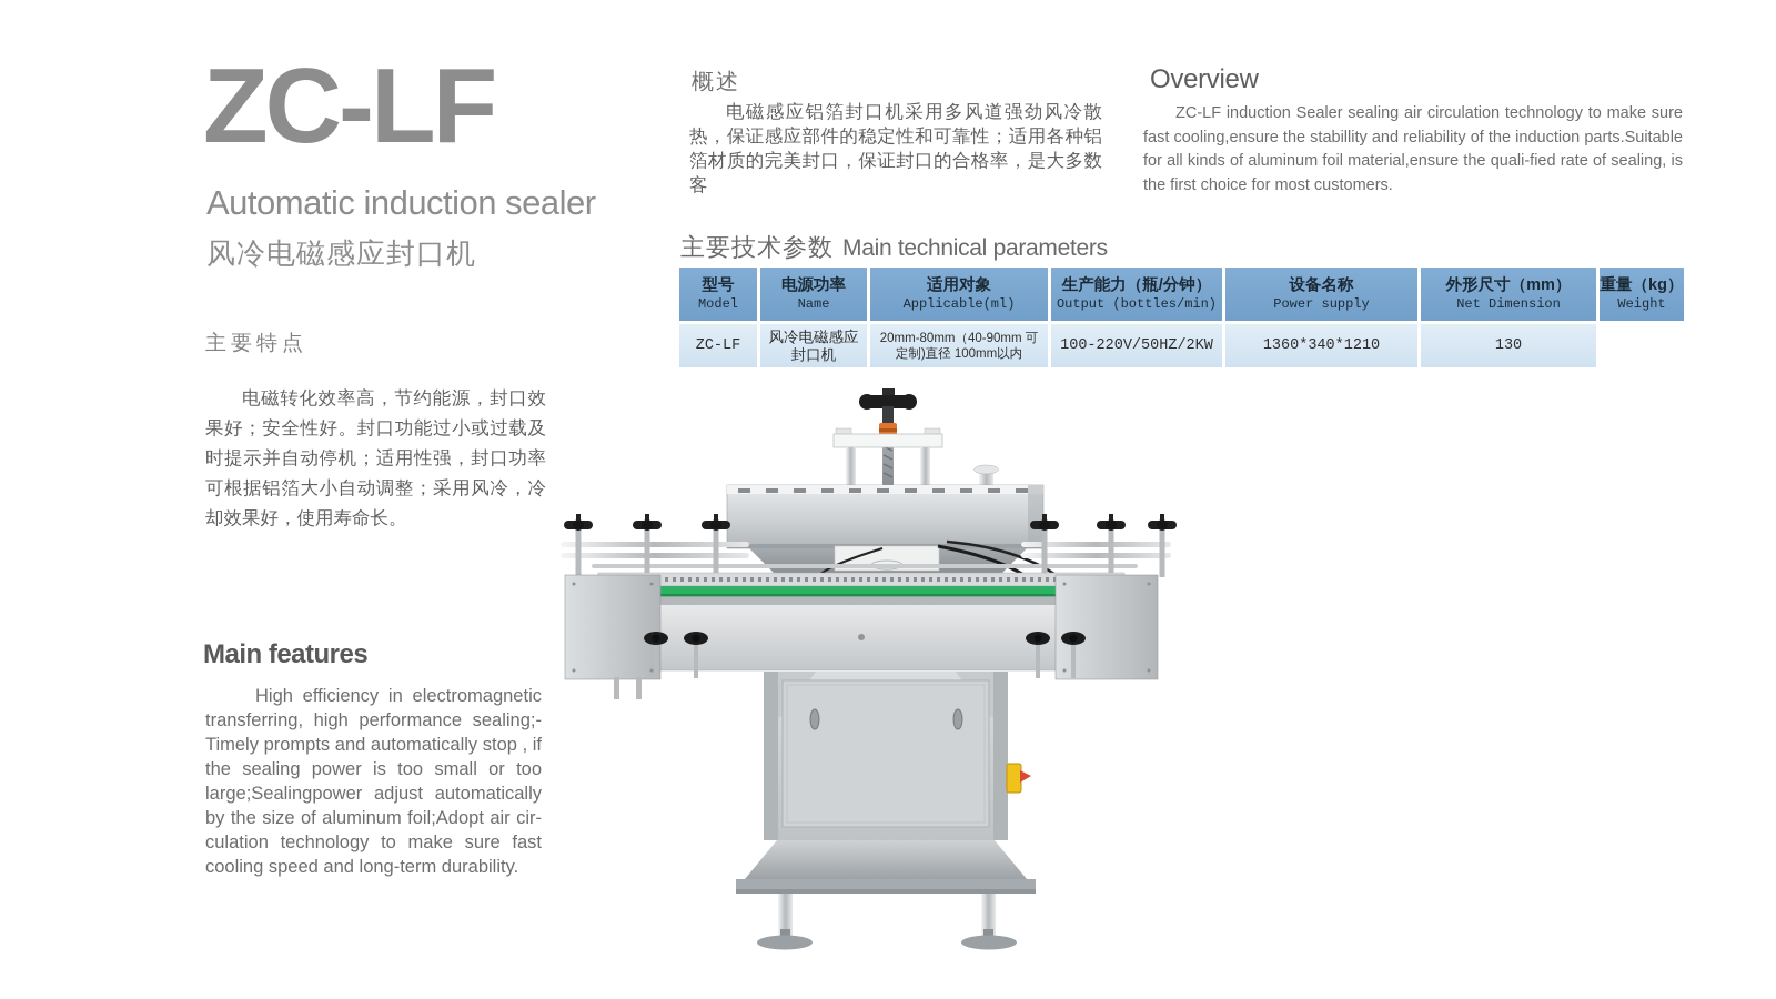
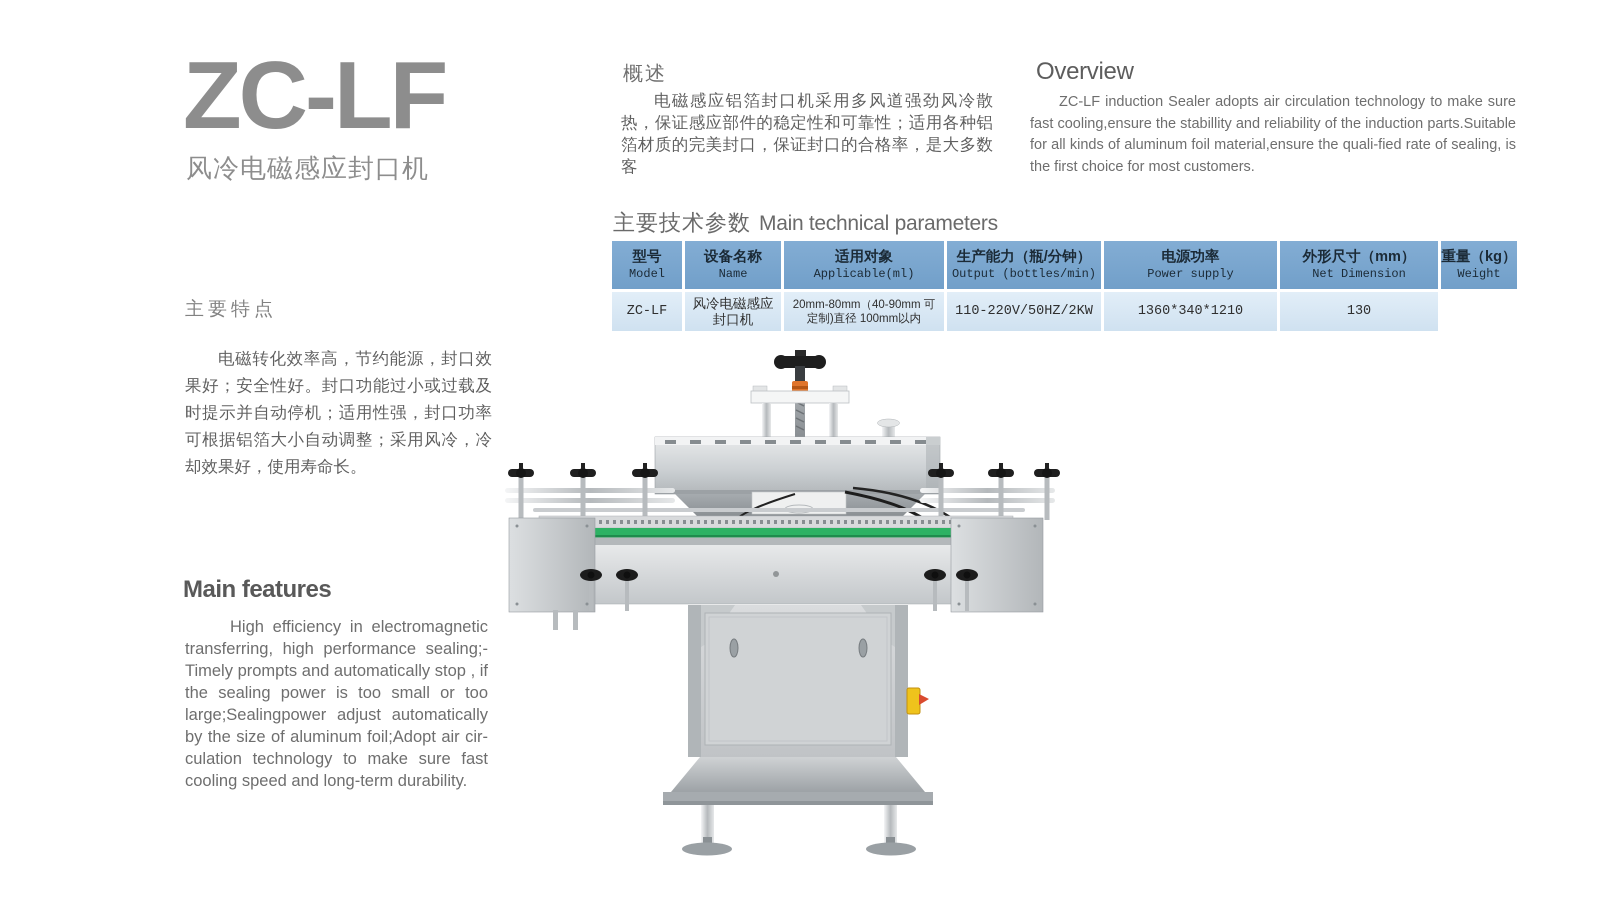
  ZC-LF
- Automatic induction sealer
  风冷电磁感应封口机
  主要特点
  电磁转化效率高，节约能源，封口效果好；安全性好。封口功能过小或过载及时提示并自动停机；适用性强，封口功率可根据铝箔大小自动调整；采用风冷，冷却效果好，使用寿命长。
  Main features
  High efficiency in electromagnetic transferring, high performance sealing;-Timely prompts and automatically stop , if the sealing power is too small or too large;Sealingpower adjust automatically by the size of aluminum foil;Adopt air cir-culation technology to make sure fast cooling speed and long-term durability.
  概述
  电磁感应铝箔封口机采用多风道强劲风冷散热，保证感应部件的稳定性和可靠性；适用各种铝箔材质的完美封口，保证封口的合格率，是大多数客
  Overview
- ZC-LF induction Sealer sealing air circulation technology to make sure fast cooling,ensure the stabillity and reliability of the induction parts.Suitable for all kinds of aluminum foil material,ensure the quali-fied rate of sealing, is the first choice for most customers.
+ ZC-LF induction Sealer adopts air circulation technology to make sure fast cooling,ensure the stabillity and reliability of the induction parts.Suitable for all kinds of aluminum foil material,ensure the quali-fied rate of sealing, is the first choice for most customers.
  主要技术参数 Main technical parameters
  型号
  Model
- 电源功率
+ 设备名称
  Name
  适用对象
  Applicable(ml)
  生产能力（瓶/分钟）
  Output (bottles/min)
- 设备名称
+ 电源功率
  Power supply
  外形尺寸（mm）
  Net Dimension
  重量（kg）
  Weight
  ZC-LF
  风冷电磁感应封口机
  20mm-80mm（40-90mm 可定制)直径 100mm以内
- 100-220V/50HZ/2KW
+ 110-220V/50HZ/2KW
  1360*340*1210
  130
